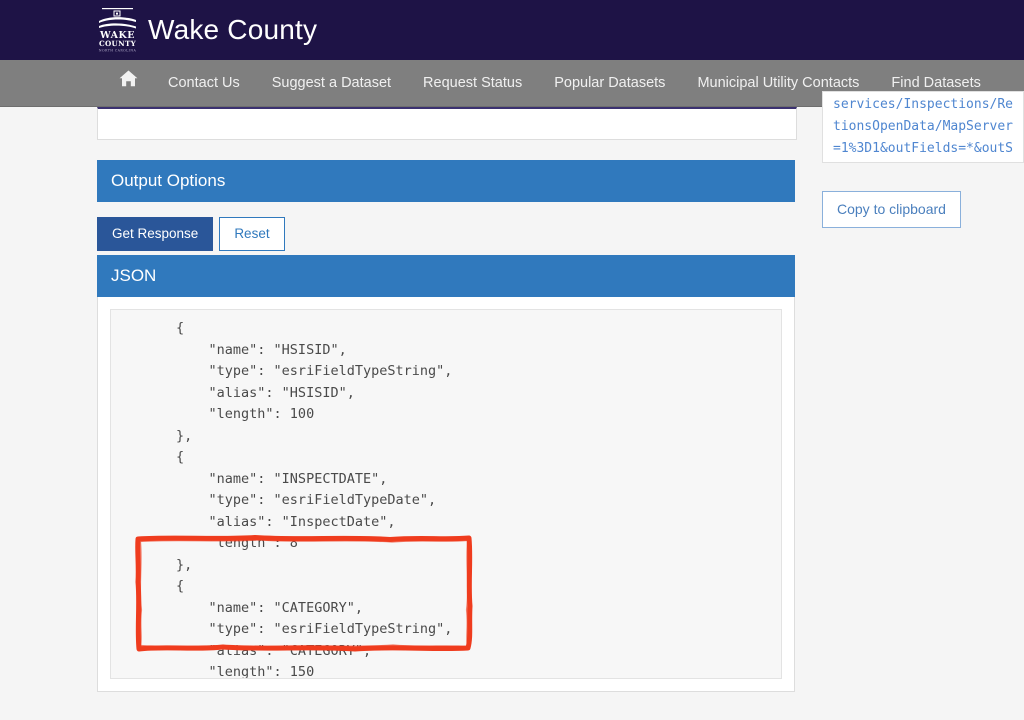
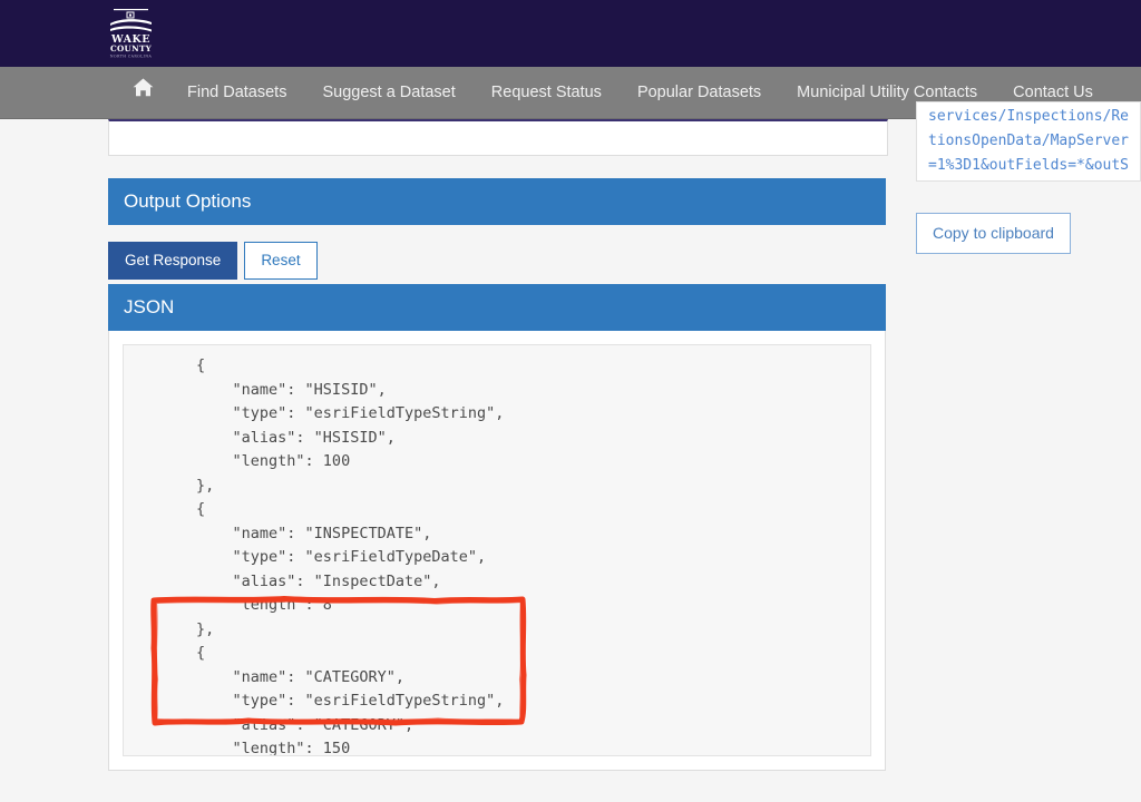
  WAKE
  COUNTY
- Wake County
- Contact Us
+ Find Datasets
  Suggest a Dataset
  Request Status
  Popular Datasets
  Municipal Utility Contacts
- Find Datasets
+ Contact Us
  Output Options
  Get Response
  Reset
  JSON
  {
  "name": "HSISID",
  "type": "esriFieldTypeString",
  "alias": "HSISID",
  "length": 100
  },
  {
  "name": "INSPECTDATE",
  "type": "esriFieldTypeDate",
  "alias": "InspectDate",
  "length": 8
  },
  {
  "name": "CATEGORY",
  "type": "esriFieldTypeString",
  "length": 150
  services/Inspections/Re
  tionsOpenData/MapServer
  =1%3D1&outFields=*&outS
  Copy to clipboard
